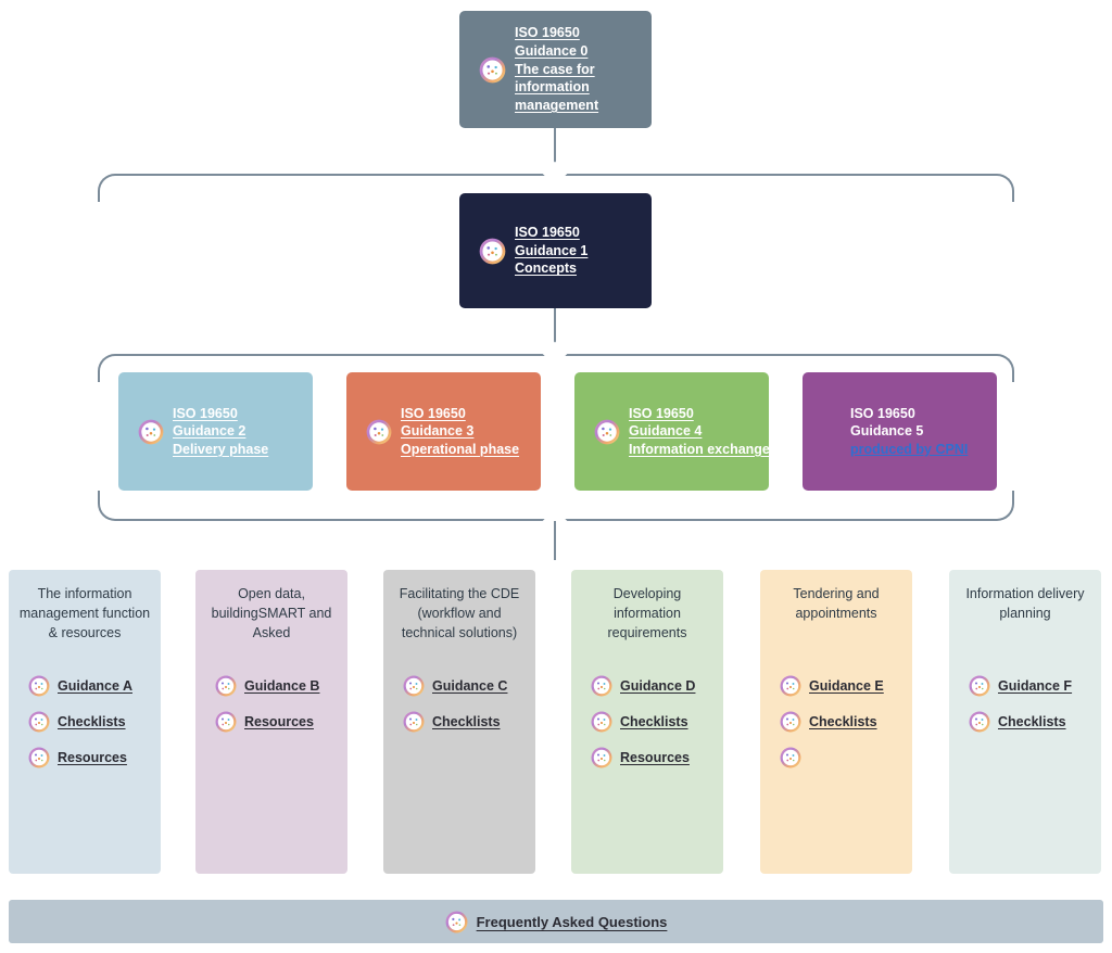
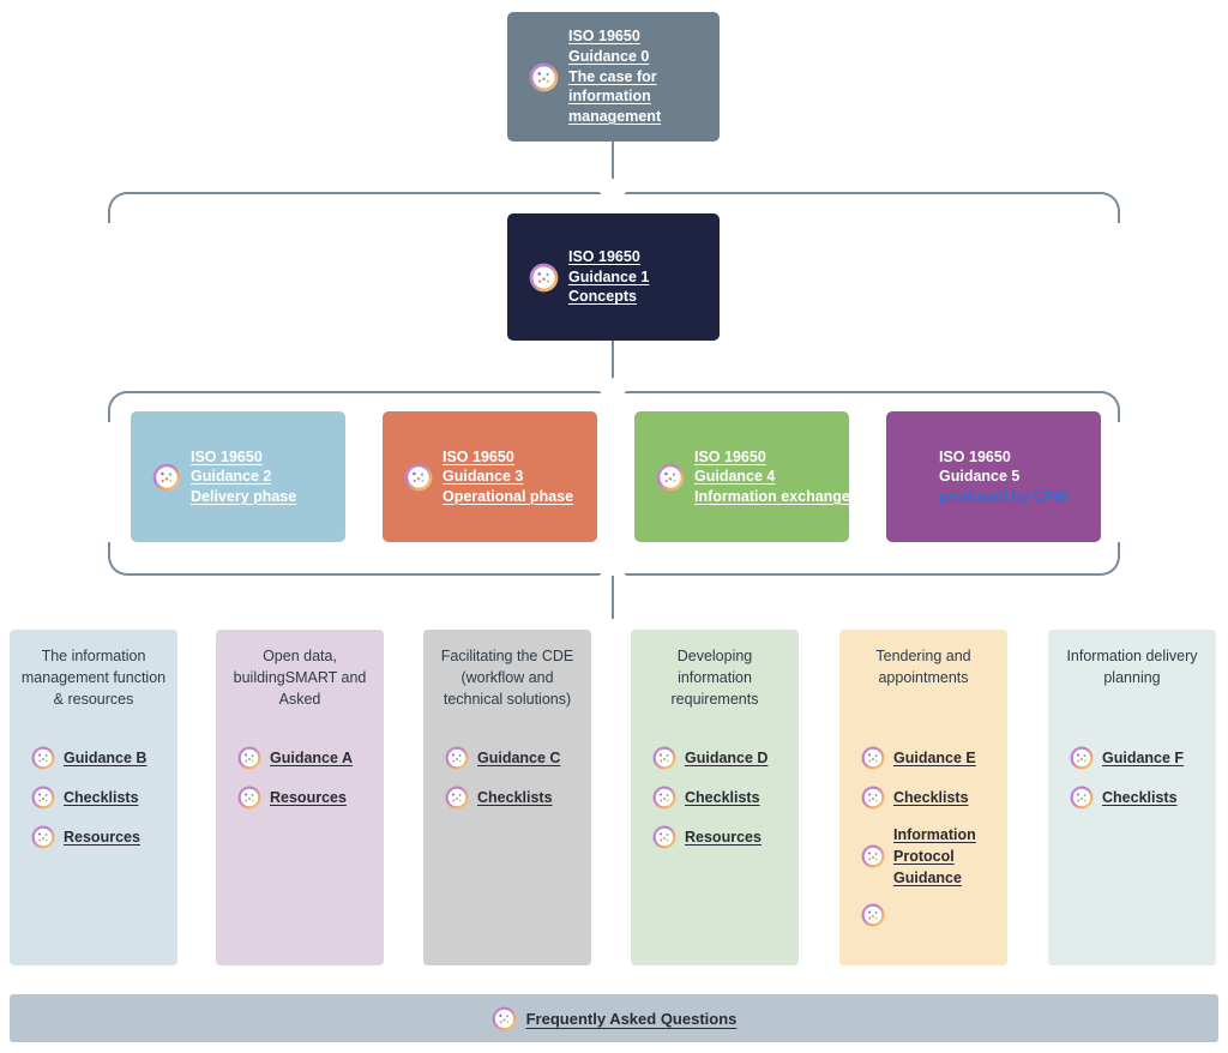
  ISO 19650
  Guidance 0
  The case for
  information
  management
  ISO 19650
  Guidance 1
  Concepts
  ISO 19650
  Guidance 2
  Delivery phase
  ISO 19650
  Guidance 3
  Operational phase
  ISO 19650
  Guidance 4
  Information exchange
  ISO 19650
  Guidance 5
  produced by CPNI
  The information management function & resources
- Guidance A
+ Guidance B
  Checklists
  Resources
  Open data, buildingSMART and Asked
- Guidance B
+ Guidance A
  Resources
  Facilitating the CDE (workflow and technical solutions)
  Guidance C
  Checklists
  Developing information requirements
  Guidance D
  Checklists
  Resources
  Tendering and appointments
  Guidance E
  Checklists
+ Information Protocol Guidance
  Information delivery planning
  Guidance F
  Checklists
  Frequently Asked Questions
